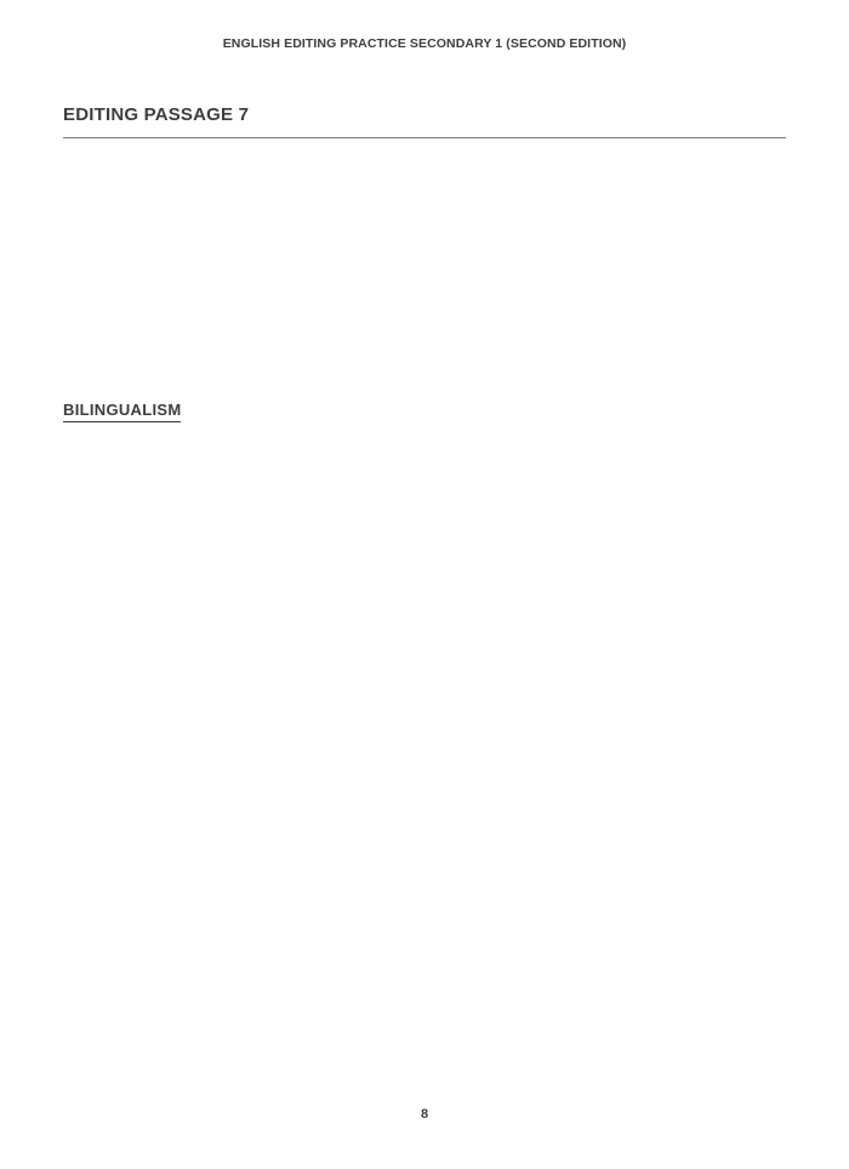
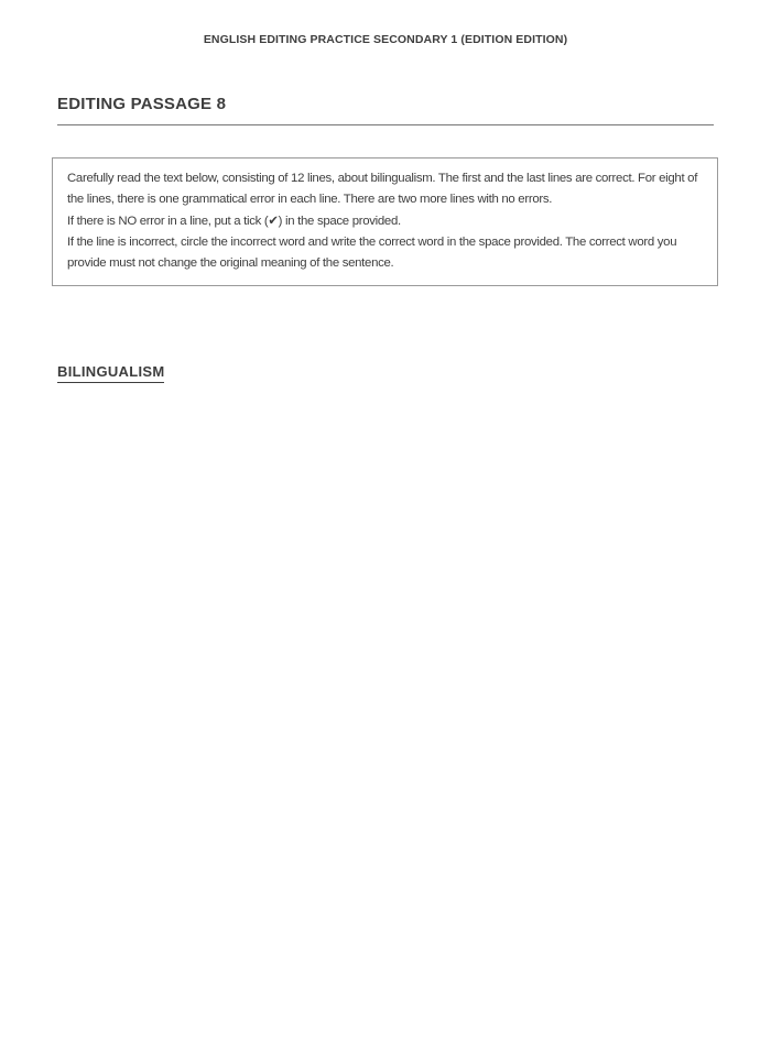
- ENGLISH EDITING PRACTICE SECONDARY 1 (SECOND EDITION)
+ ENGLISH EDITING PRACTICE SECONDARY 1 (EDITION EDITION)
- EDITING PASSAGE 7
+ EDITING PASSAGE 8
+ Carefully read the text below, consisting of 12 lines, about bilingualism. The first and the last lines are correct. For eight of the lines, there is one grammatical error in each line. There are two more lines with no errors.
+ If there is NO error in a line, put a tick (✔) in the space provided.
+ If the line is incorrect, circle the incorrect word and write the correct word in the space provided. The correct word you provide must not change the original meaning of the sentence.
  BILINGUALISM
- 8
